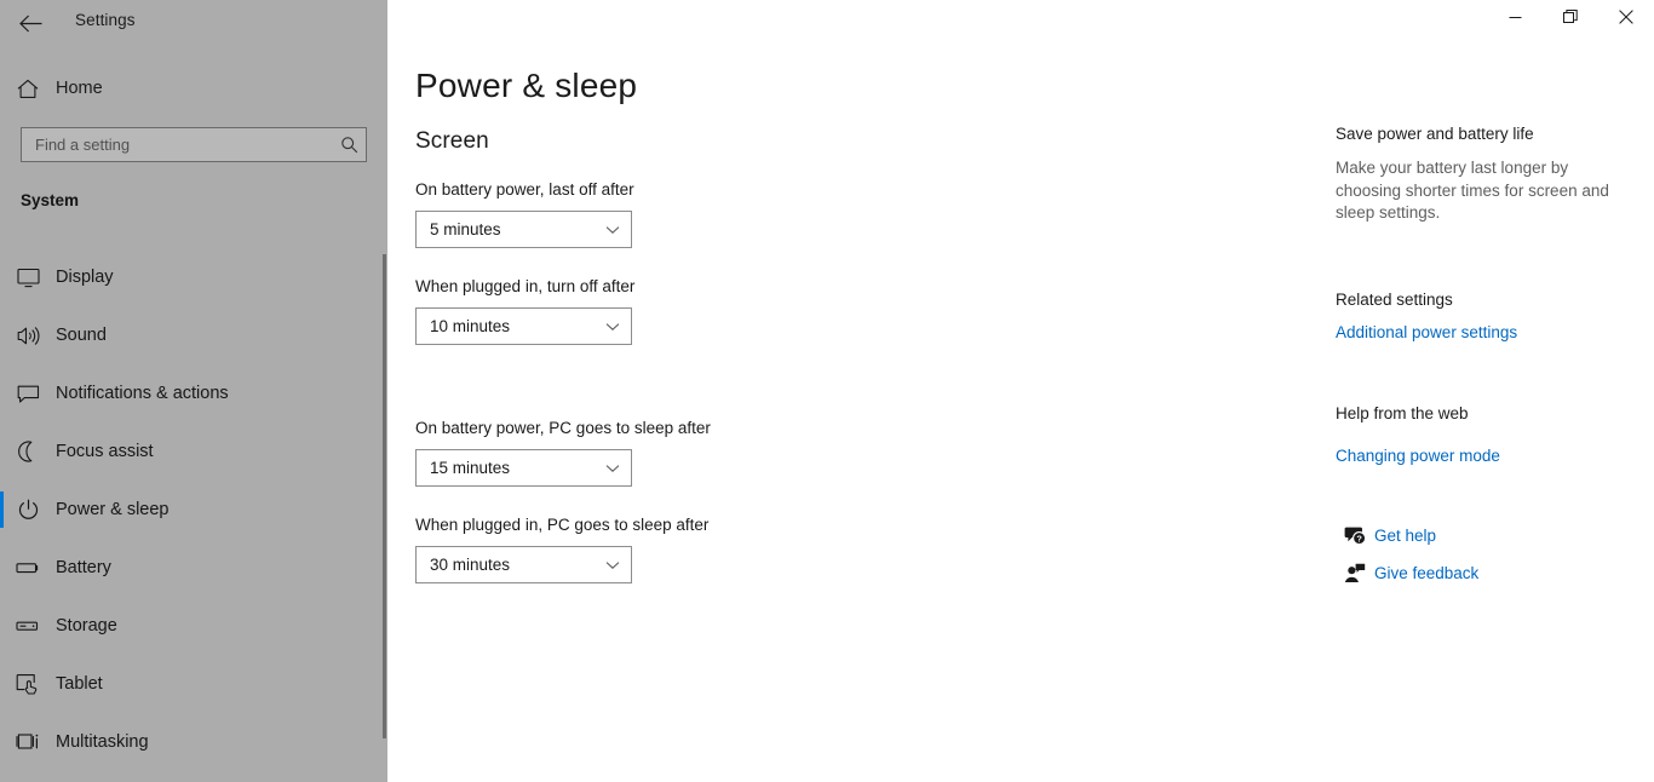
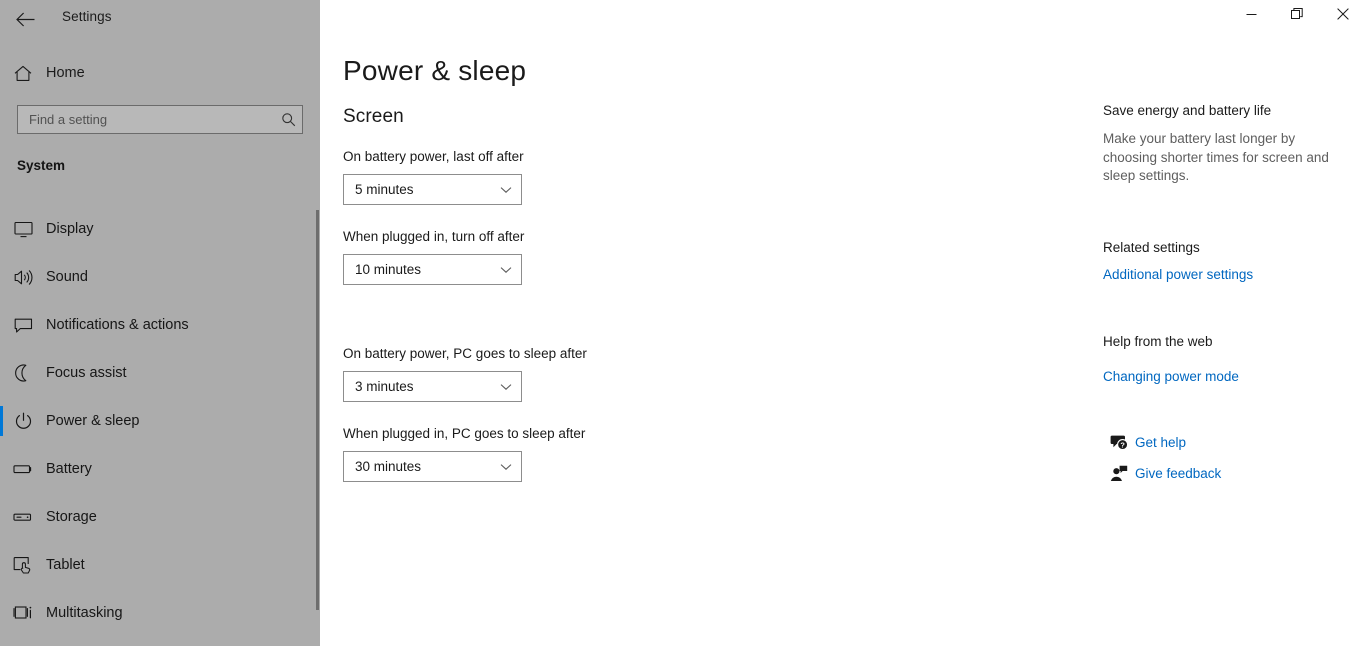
  Settings
  Home
  Find a setting
  System
  Display
  Sound
  Notifications & actions
  Focus assist
  Power & sleep
  Battery
  Storage
  Tablet
  Multitasking
  Power & sleep
  Screen
  On battery power, last off after
  5 minutes
  When plugged in, turn off after
  10 minutes
  On battery power, PC goes to sleep after
- 15 minutes
+ 3 minutes
  When plugged in, PC goes to sleep after
  30 minutes
- Save power and battery life
+ Save energy and battery life
  Make your battery last longer by choosing shorter times for screen and sleep settings.
  Related settings
  Additional power settings
  Help from the web
  Changing power mode
  ?
  Get help
  Give feedback
